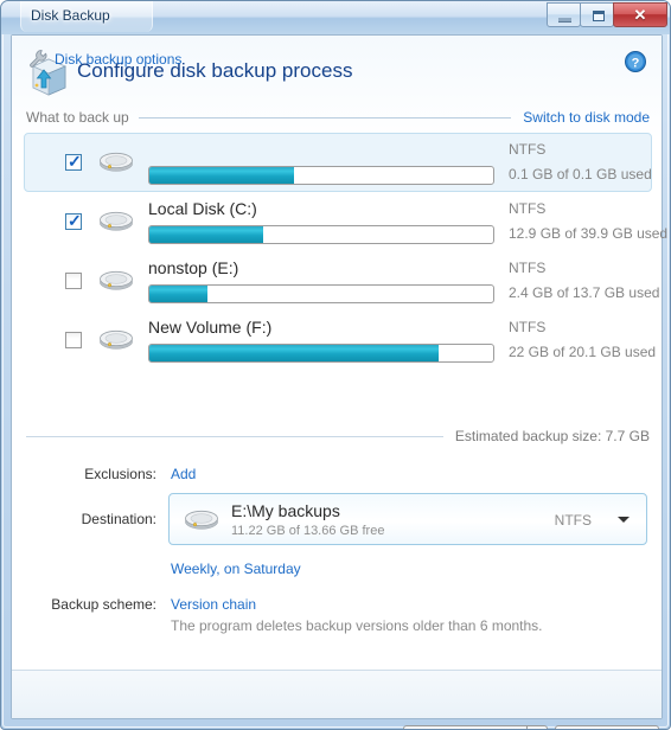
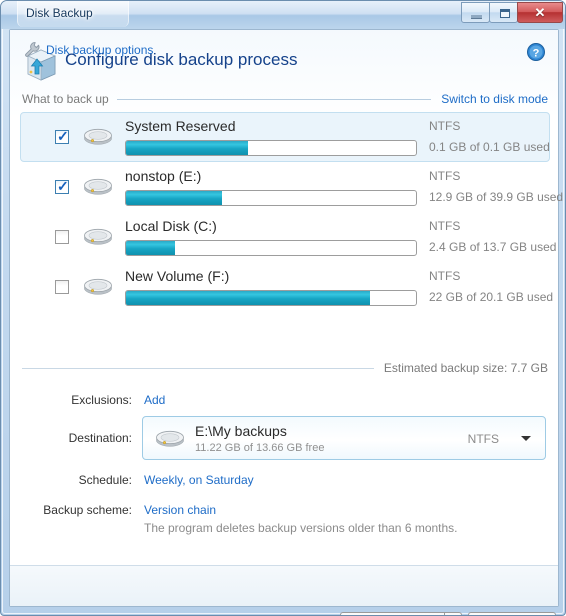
  Disk Backup
  ✕
  Configure disk backup process
  ?
  What to back up
  Switch to disk mode
  ✓
+ System Reserved
  NTFS
  0.1 GB of 0.1 GB used
  ✓
- Local Disk (C:)
+ nonstop (E:)
  NTFS
  12.9 GB of 39.9 GB used
- nonstop (E:)
+ Local Disk (C:)
  NTFS
  2.4 GB of 13.7 GB used
  New Volume (F:)
  NTFS
  22 GB of 20.1 GB used
  Estimated backup size: 7.7 GB
  Exclusions:
  Add
  Destination:
  E:\My backups
  11.22 GB of 13.66 GB free
  NTFS
+ Schedule:
  Weekly, on Saturday
  Backup scheme:
  Version chain
  The program deletes backup versions older than 6 months.
  Disk backup options
